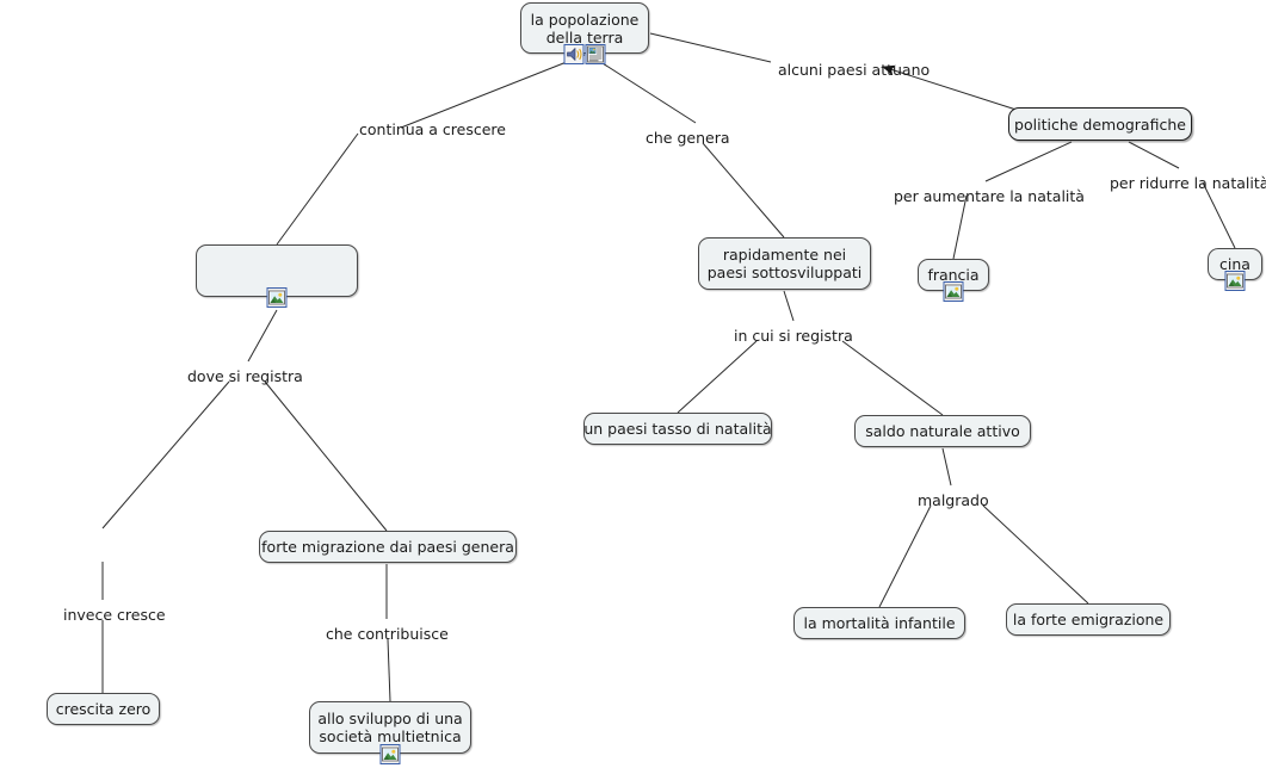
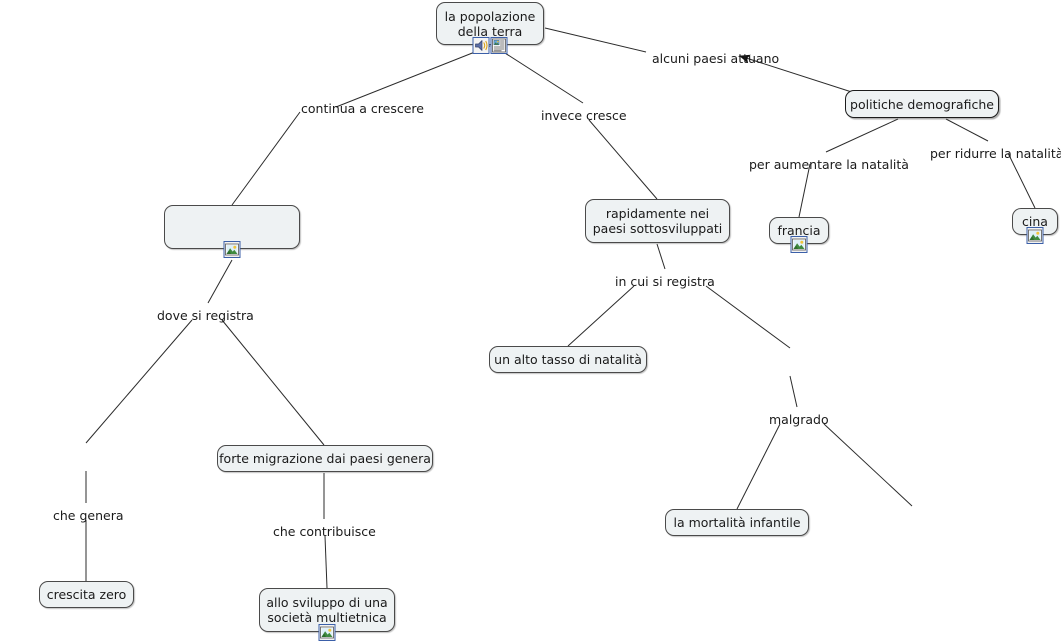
  la popolazione
  della terra
  politiche demografiche
  rapidamente nei
  paesi sottosviluppati
  francia
  cina
- un paesi tasso di natalità
+ un alto tasso di natalità
- saldo naturale attivo
  forte migrazione dai paesi genera
  la mortalità infantile
- la forte emigrazione
  crescita zero
  allo sviluppo di una
  società multietnica
  continua a crescere
- che genera
+ invece cresce
  alcuni paesi attuano
  per aumentare la natalità
  per ridurre la natalità
  dove si registra
  in cui si registra
  malgrado
- invece cresce
+ che genera
  che contribuisce
